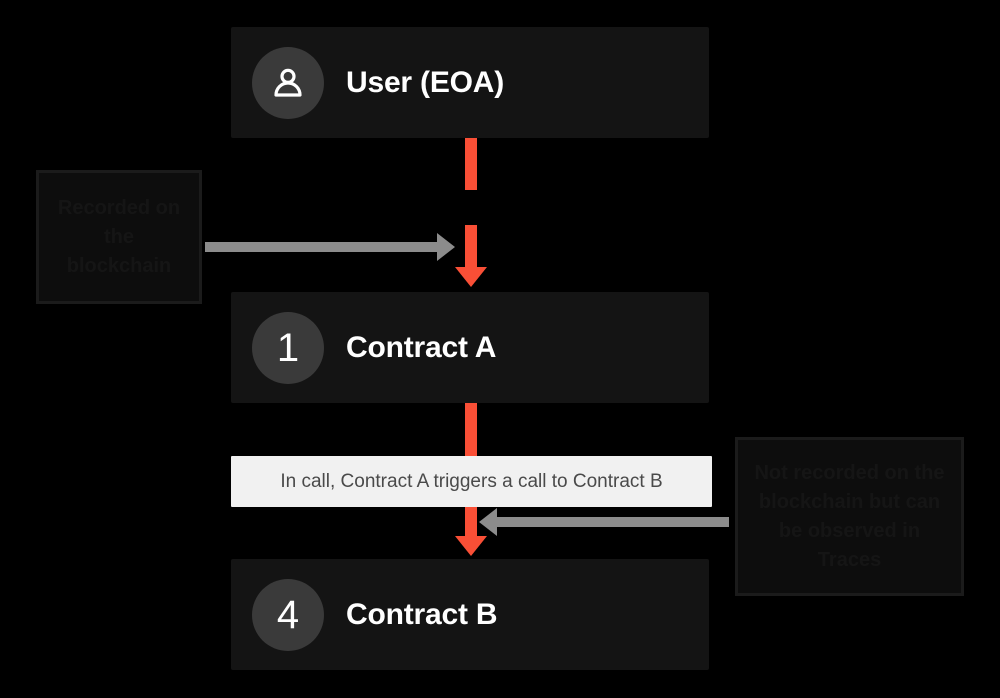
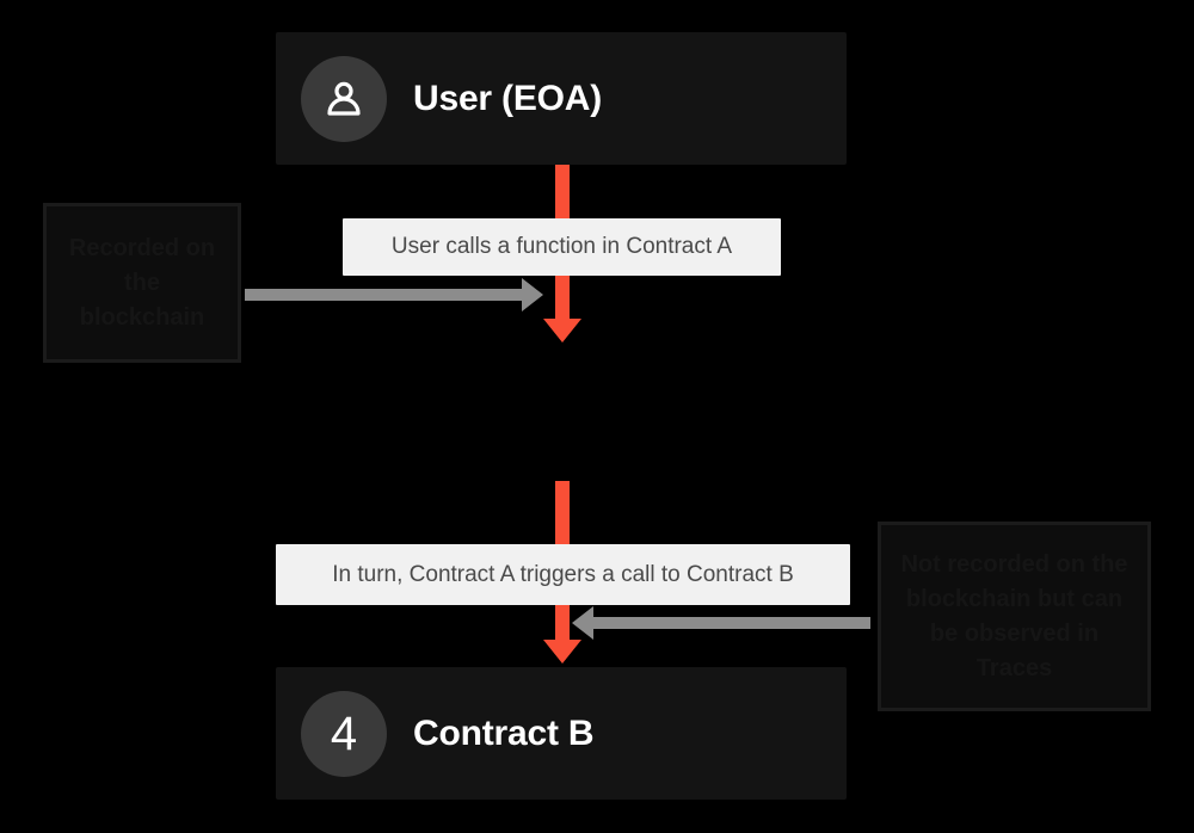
  User (EOA)
- 1
- Contract A
  4
  Contract B
+ User calls a function in Contract A
- In call, Contract A triggers a call to Contract B
+ In turn, Contract A triggers a call to Contract B
